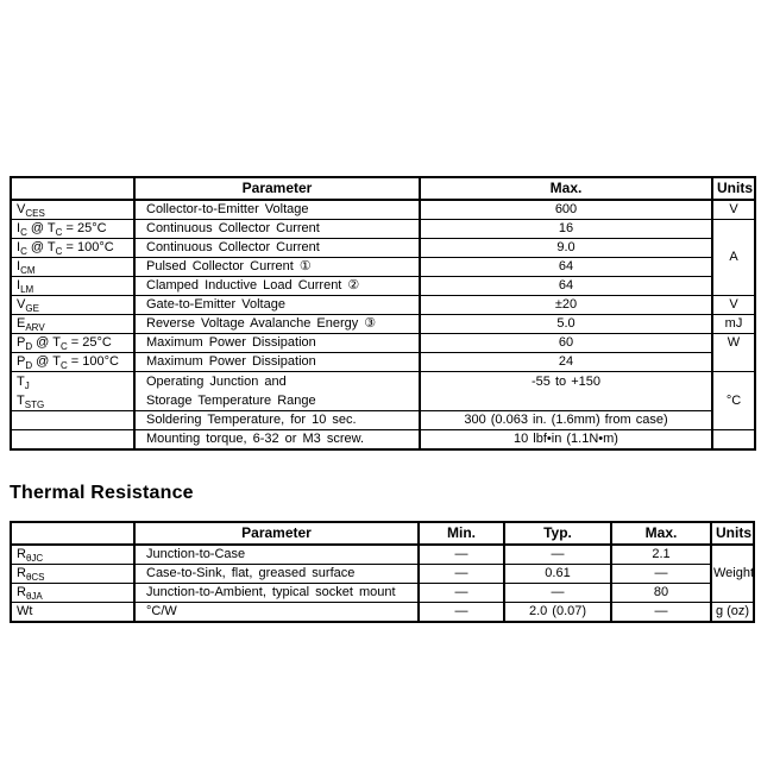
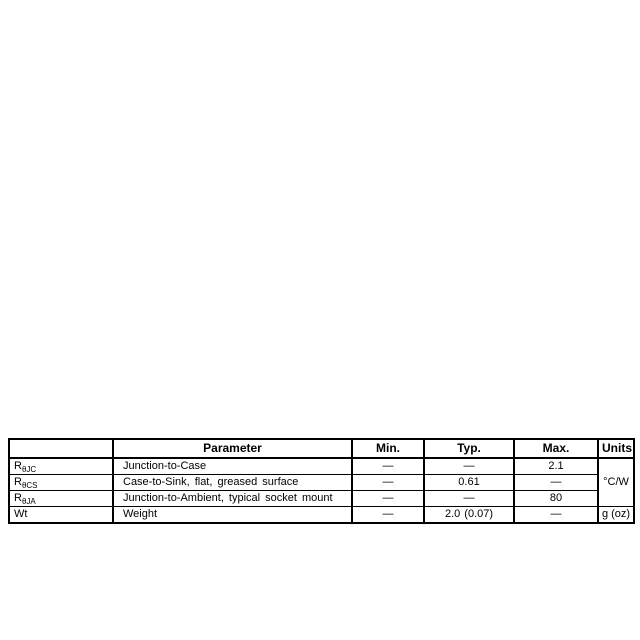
- 	Parameter	Max.	Units
- VCES	Collector-to-Emitter Voltage	600	V
- IC @ TC = 25°C	Continuous Collector Current	16	A
- IC @ TC = 100°C	Continuous Collector Current	9.0
- ICM	Pulsed Collector Current ①	64
- ILM	Clamped Inductive Load Current ②	64
- VGE	Gate-to-Emitter Voltage	±20	V
- EARV	Reverse Voltage Avalanche Energy ③	5.0	mJ
- PD @ TC = 25°C	Maximum Power Dissipation	60	W
- PD @ TC = 100°C	Maximum Power Dissipation	24
- TJTSTG	Operating Junction andStorage Temperature Range	-55 to +150	°C
- 	Soldering Temperature, for 10 sec.	300 (0.063 in. (1.6mm) from case)
- 	Mounting torque, 6-32 or M3 screw.	10 lbf•in (1.1N•m)
- Thermal Resistance
  	Parameter	Min.	Typ.	Max.	Units
- RθJC	Junction-to-Case	—	—	2.1	Weight
+ RθJC	Junction-to-Case	—	—	2.1	°C/W
  RθCS	Case-to-Sink, flat, greased surface	—	0.61	—
  RθJA	Junction-to-Ambient, typical socket mount	—	—	80
- Wt	°C/W	—	2.0 (0.07)	—	g (oz)
+ Wt	Weight	—	2.0 (0.07)	—	g (oz)
